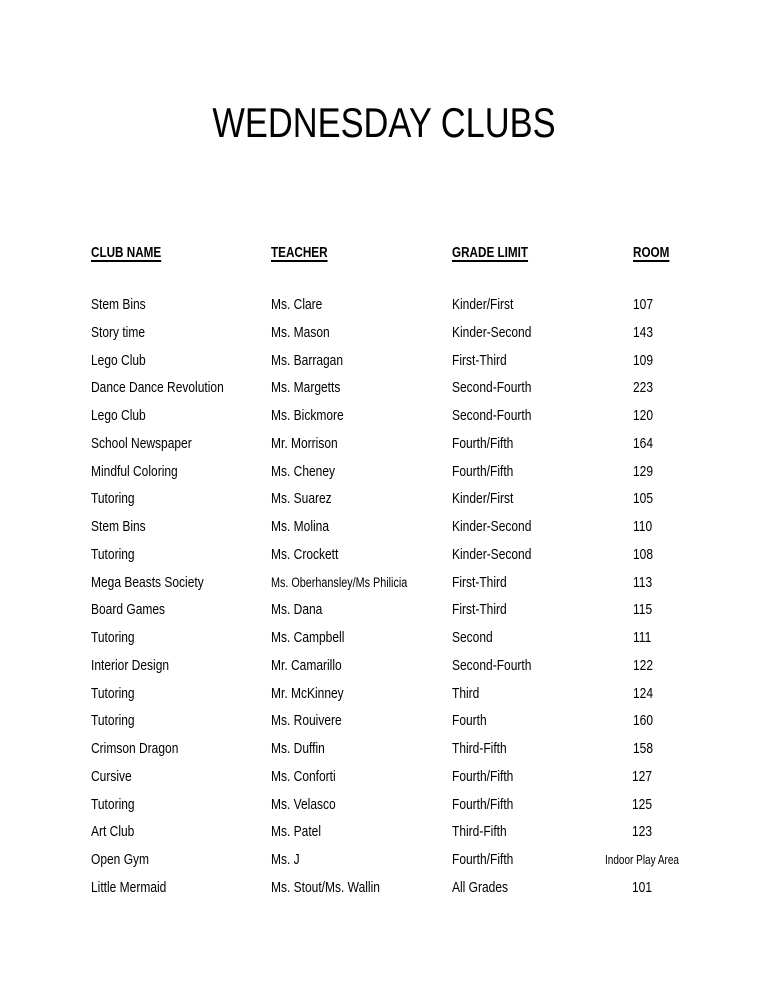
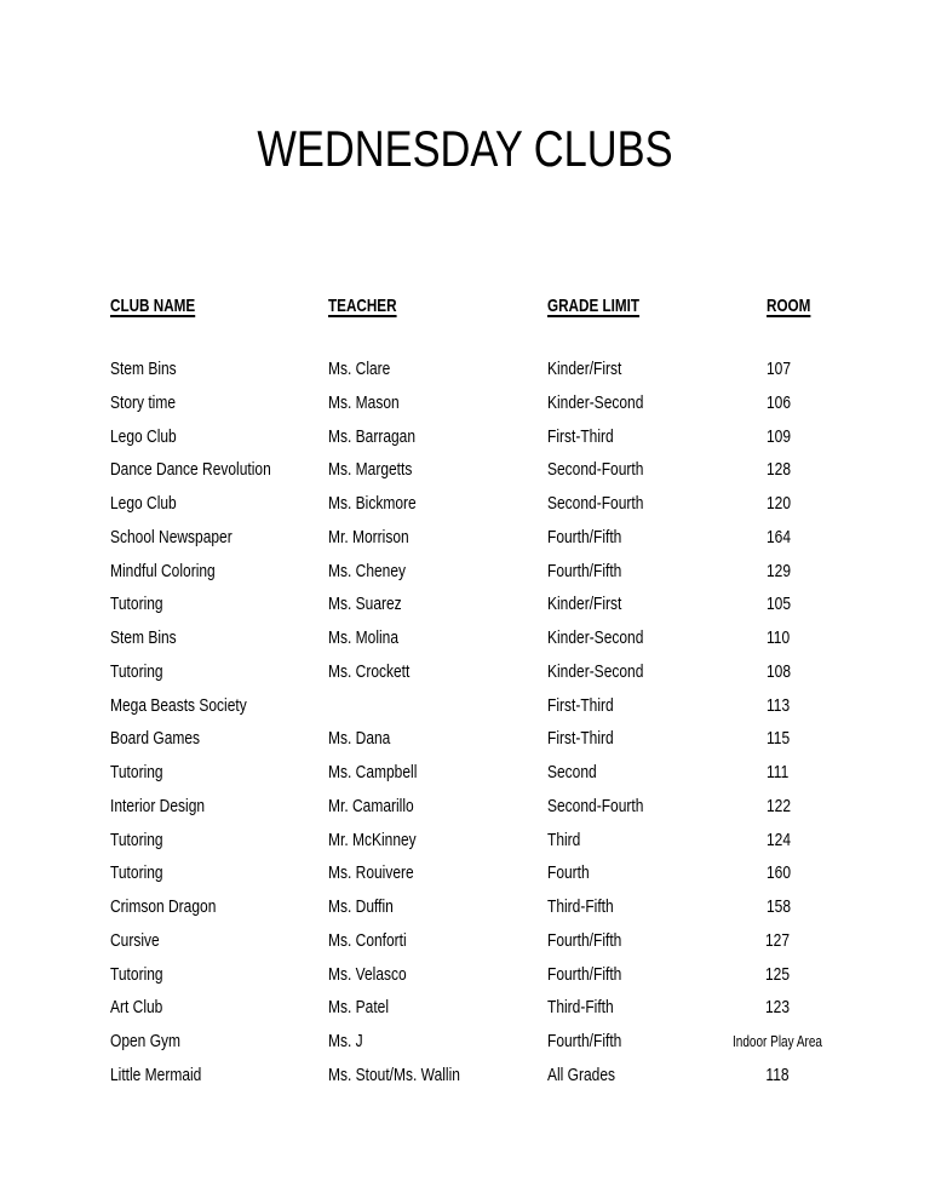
  WEDNESDAY CLUBS
  CLUB NAME
  TEACHER
  GRADE LIMIT
  ROOM
  Stem Bins
  Ms. Clare
  Kinder/First
  107
  Story time
  Ms. Mason
  Kinder-Second
- 143
+ 106
  Lego Club
  Ms. Barragan
  First-Third
  109
  Dance Dance Revolution
  Ms. Margetts
  Second-Fourth
- 223
+ 128
  Lego Club
  Ms. Bickmore
  Second-Fourth
  120
  School Newspaper
  Mr. Morrison
  Fourth/Fifth
  164
  Mindful Coloring
  Ms. Cheney
  Fourth/Fifth
  129
  Tutoring
  Ms. Suarez
  Kinder/First
  105
  Stem Bins
  Ms. Molina
  Kinder-Second
  110
  Tutoring
  Ms. Crockett
  Kinder-Second
  108
  Mega Beasts Society
- Ms. Oberhansley/Ms Philicia
  First-Third
  113
  Board Games
  Ms. Dana
  First-Third
  115
  Tutoring
  Ms. Campbell
  Second
  111
  Interior Design
  Mr. Camarillo
  Second-Fourth
  122
  Tutoring
  Mr. McKinney
  Third
  124
  Tutoring
  Ms. Rouivere
  Fourth
  160
  Crimson Dragon
  Ms. Duffin
  Third-Fifth
  158
  Cursive
  Ms. Conforti
  Fourth/Fifth
  127
  Tutoring
  Ms. Velasco
  Fourth/Fifth
  125
  Art Club
  Ms. Patel
  Third-Fifth
  123
  Open Gym
  Ms. J
  Fourth/Fifth
  Indoor Play Area
  Little Mermaid
  Ms. Stout/Ms. Wallin
  All Grades
- 101
+ 118
